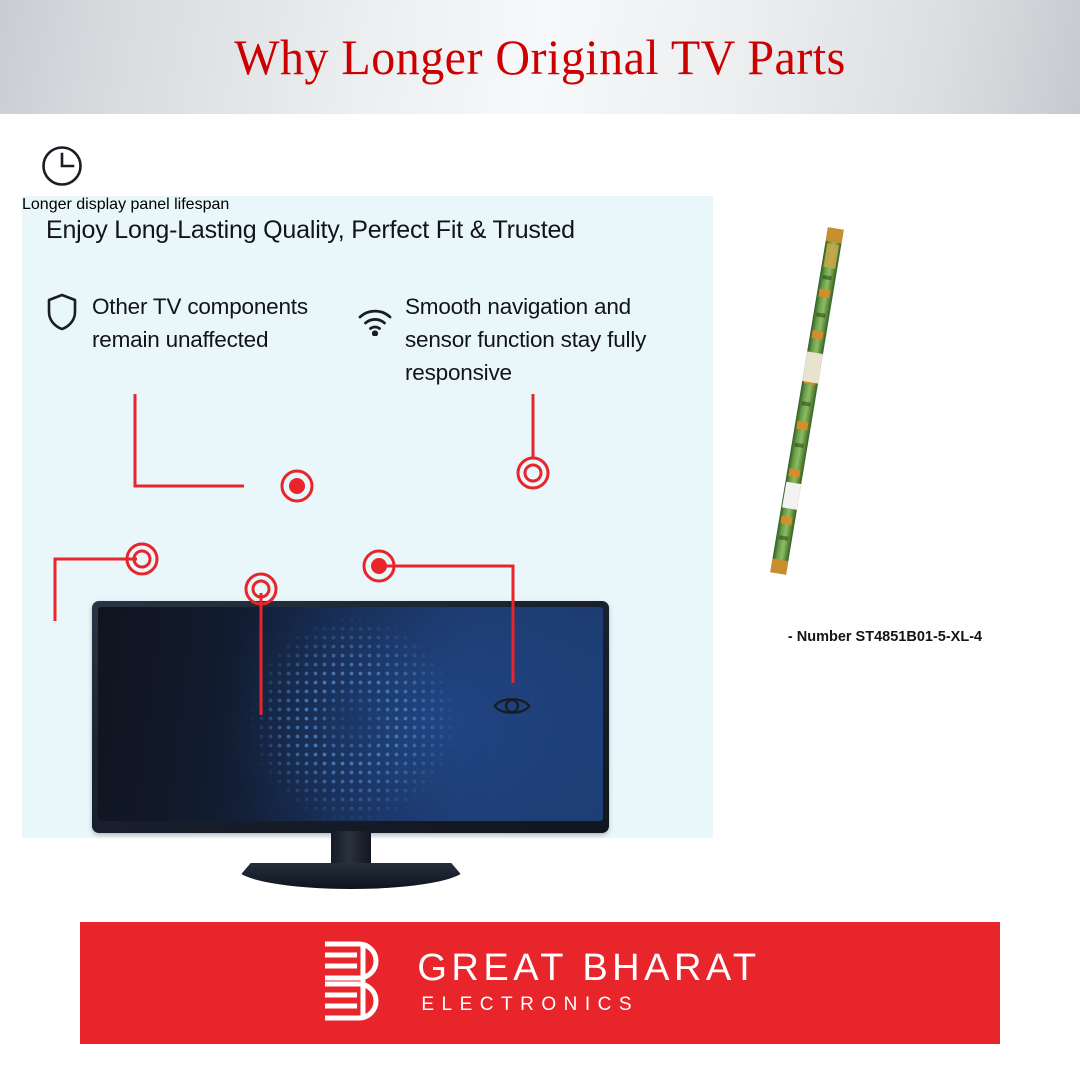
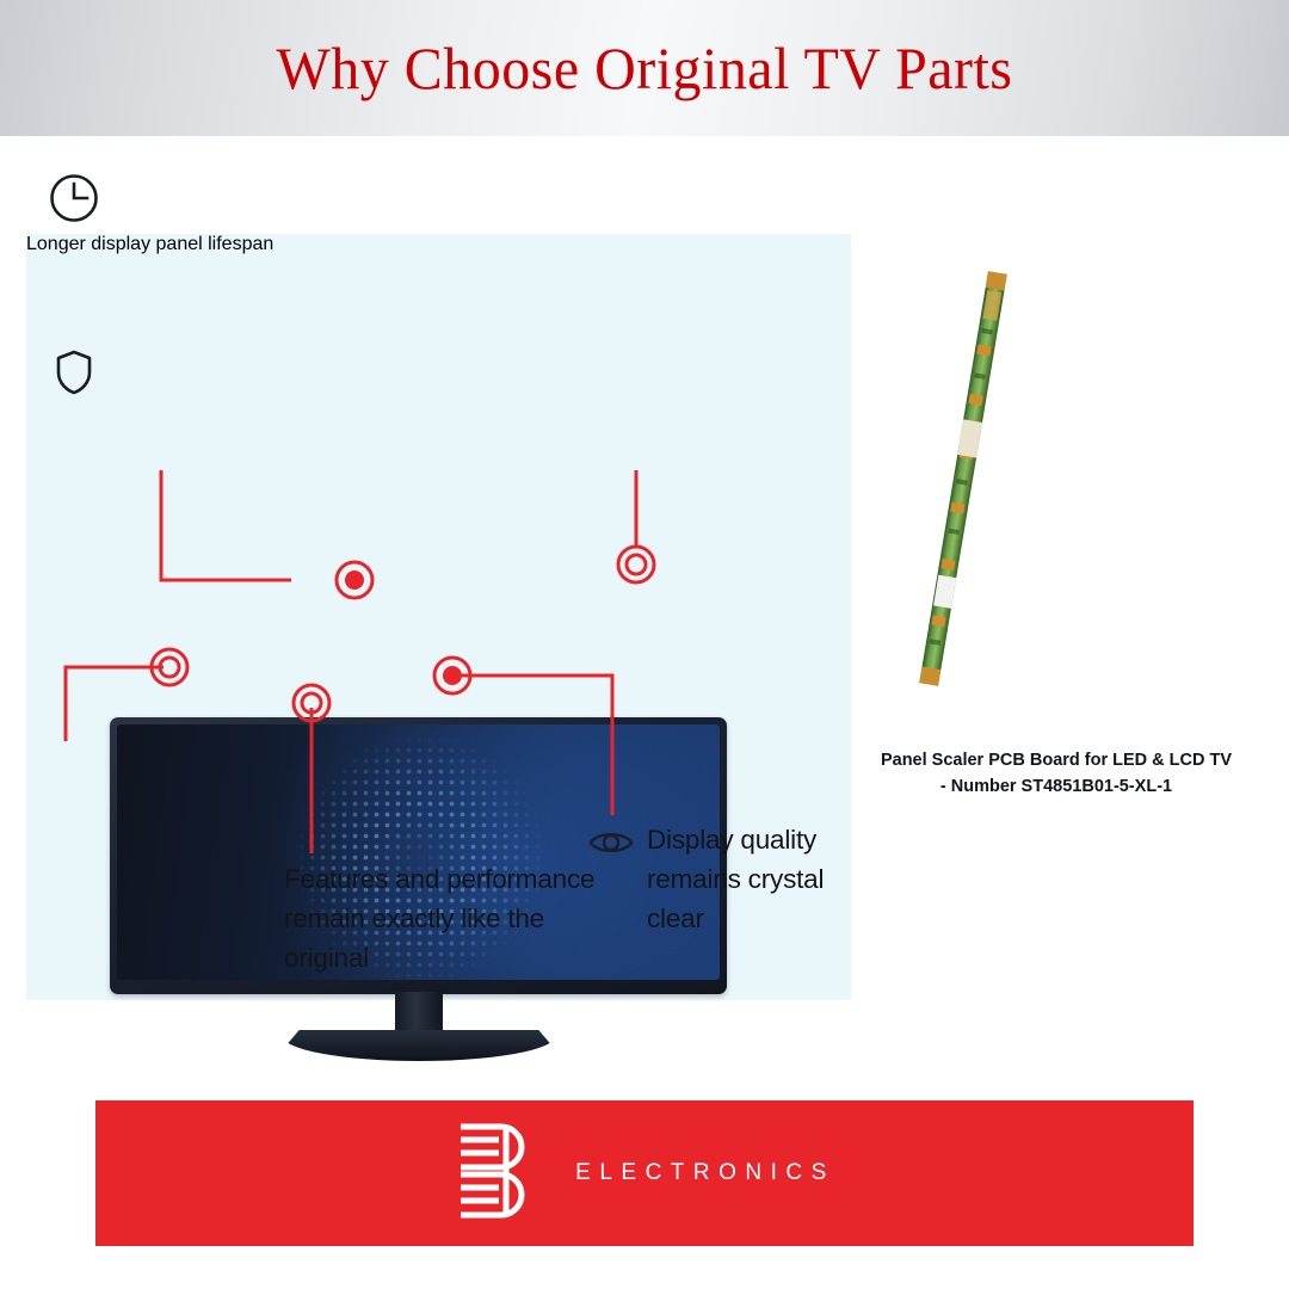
- Why Longer Original TV Parts
+ Why Choose Original TV Parts
- Enjoy Long-Lasting Quality, Perfect Fit & Trusted
- Other TV components remain unaffected
- Smooth navigation and sensor function stay fully responsive
  Longer display panel lifespan
+ Features and performance remain exactly like the original
+ Display quality remains crystal clear
+ Panel Scaler PCB Board for LED & LCD TV
- - Number ST4851B01-5-XL-4
+ - Number ST4851B01-5-XL-1
- GREAT BHARAT
  ELECTRONICS
